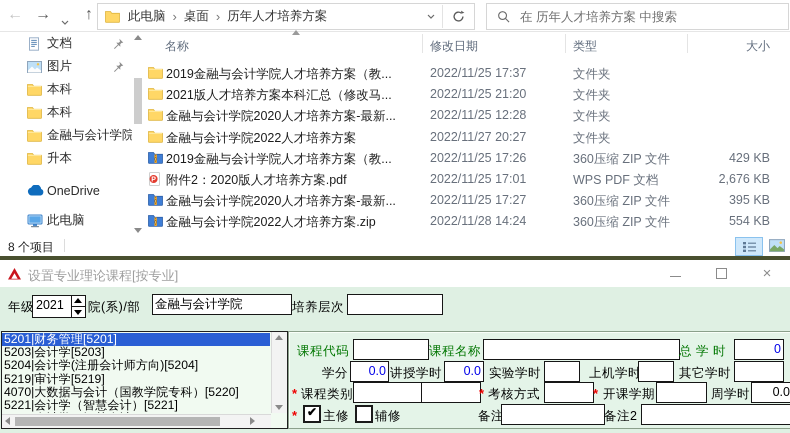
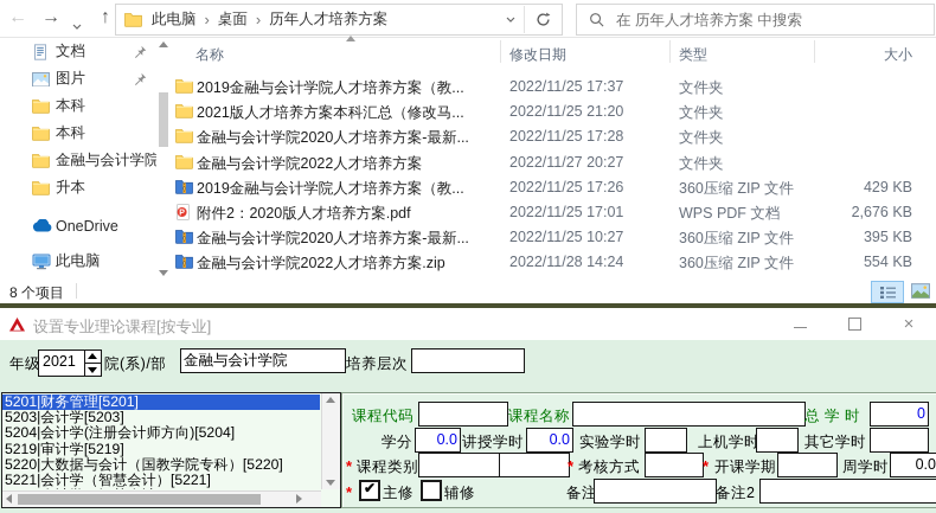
  ←
  →
  ↑
  此电脑
  ›
  桌面
  ›
  历年人才培养方案
  在 历年人才培养方案 中搜索
  文档
  图片
  本科
  本科
  金融与会计学院
  升本
  OneDrive
  此电脑
  名称
  修改日期
  类型
  大小
  2019金融与会计学院人才培养方案（教...
  2022/11/25 17:37
  文件夹
  2021版人才培养方案本科汇总（修改马...
  2022/11/25 21:20
  文件夹
  金融与会计学院2020人才培养方案-最新...
- 2022/11/25 12:28
+ 2022/11/25 17:28
  文件夹
  金融与会计学院2022人才培养方案
  2022/11/27 20:27
  文件夹
  2019金融与会计学院人才培养方案（教...
  2022/11/25 17:26
  360压缩 ZIP 文件
  429 KB
  附件2：2020版人才培养方案.pdf
  2022/11/25 17:01
  WPS PDF 文档
  2,676 KB
  金融与会计学院2020人才培养方案-最新...
- 2022/11/25 17:27
+ 2022/11/25 10:27
  360压缩 ZIP 文件
  395 KB
  金融与会计学院2022人才培养方案.zip
  2022/11/28 14:24
  360压缩 ZIP 文件
  554 KB
  8 个项目
  设置专业理论课程[按专业]
  ×
  年级
  2021
  院(系)/部
  金融与会计学院
  培养层次
  5201|财务管理[5201]
  5203|会计学[5203]
  5204|会计学(注册会计师方向)[5204]
  5219|审计学[5219]
- 4070|大数据与会计（国教学院专科）[5220]
+ 5220|大数据与会计（国教学院专科）[5220]
  5221|会计学（智慧会计）[5221]
  课程代码
  课程名称
  总 学 时
  0
  学分
  0.0
  讲授学时
  0.0
  实验学时
  上机学时
  其它学时
  *
  课程类别
  *
  考核方式
  *
  开课学期
  周学时
  0.0
  *
  ✔
  主修
  辅修
  备注2
